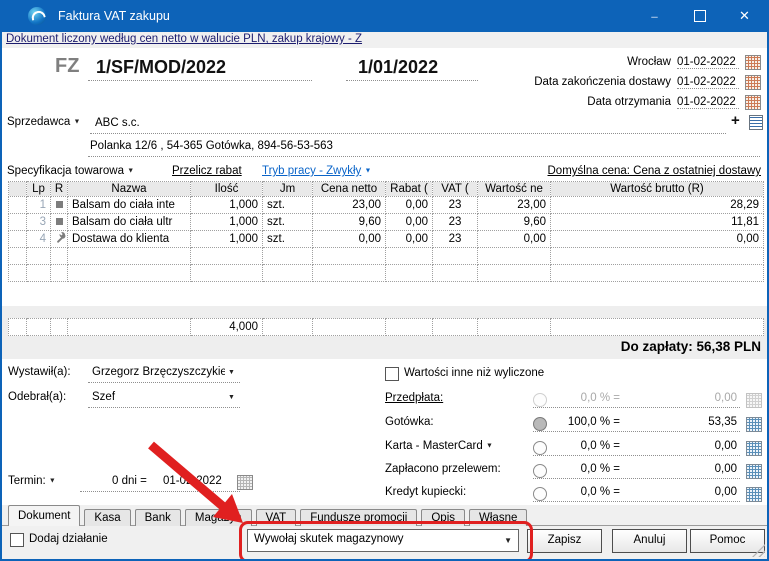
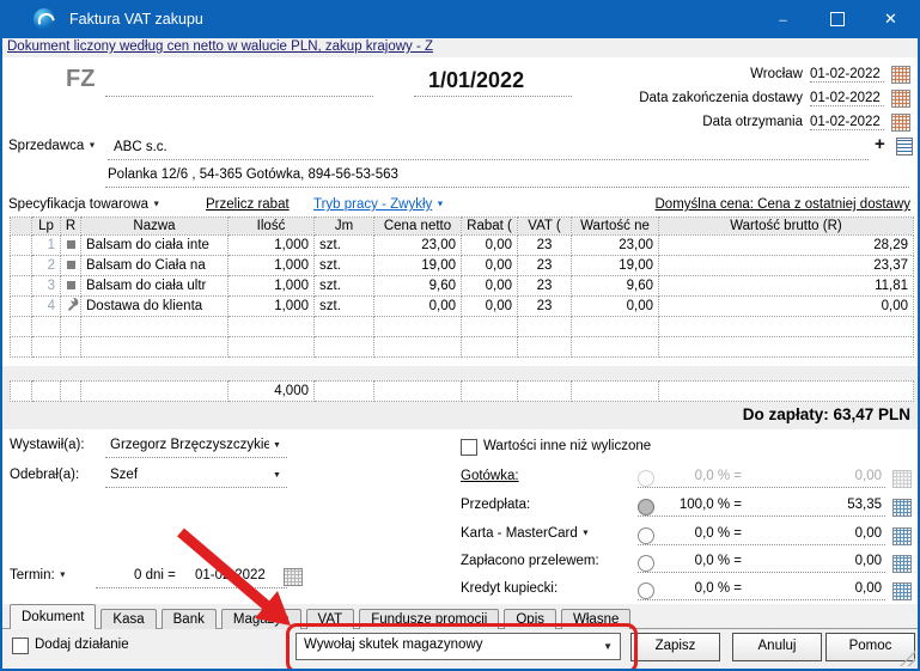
  Faktura VAT zakupu
  –
  ✕
  Dokument liczony według cen netto w walucie PLN, zakup krajowy - Z
  FZ
- 1/SF/MOD/2022
  1/01/2022
  Wrocław
  01-02-2022
  Data zakończenia dostawy
  01-02-2022
  Data otrzymania
  01-02-2022
  Sprzedawca
  ABC s.c.
  +
  Polanka 12/6 , 54-365 Gotówka, 894-56-53-563
  Specyfikacja towarowa
  Przelicz rabat
  Tryb pracy - Zwykły
  Domyślna cena: Cena z ostatniej dostawy
  	Lp	R	Nazwa	Ilość	Jm	Cena netto	Rabat (	VAT (	Wartość ne	Wartość brutto (R)
  	1		Balsam do ciała inte	1,000	szt.	23,00	0,00	23	23,00	28,29
+ 	2		Balsam do Ciała na	1,000	szt.	19,00	0,00	23	19,00	23,37
  	3		Balsam do ciała ultr	1,000	szt.	9,60	0,00	23	9,60	11,81
  	4		Dostawa do klienta	1,000	szt.	0,00	0,00	23	0,00	0,00
  				4,000
- Do zapłaty: 56,38 PLN
+ Do zapłaty: 63,47 PLN
  Wystawił(a):
  Grzegorz Brzęczyszczykie
  Odebrał(a):
  Szef
  Wartości inne niż wyliczone
- Przedpłata:
+ Gotówka:
  0,0 % =
  0,00
- Gotówka:
+ Przedpłata:
  100,0 % =
  53,35
  Karta - MasterCard
  0,0 % =
  0,00
  Zapłacono przelewem:
  0,0 % =
  0,00
  Kredyt kupiecki:
  0,0 % =
  0,00
  Termin:
  0 dni =
  01-0022
  Dokument
  Kasa
  Bank
  VAT
  Fundusze promocji
  Opis
  Własne
  Dodaj działanie
  Wywołaj skutek magazynowy
  ▼
  Zapisz
  Anuluj
  Pomoc
